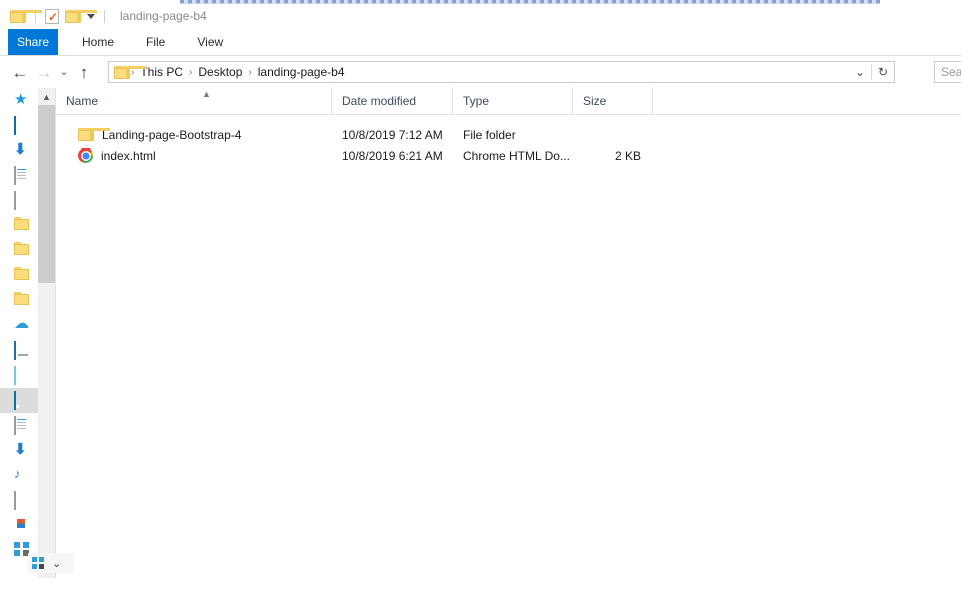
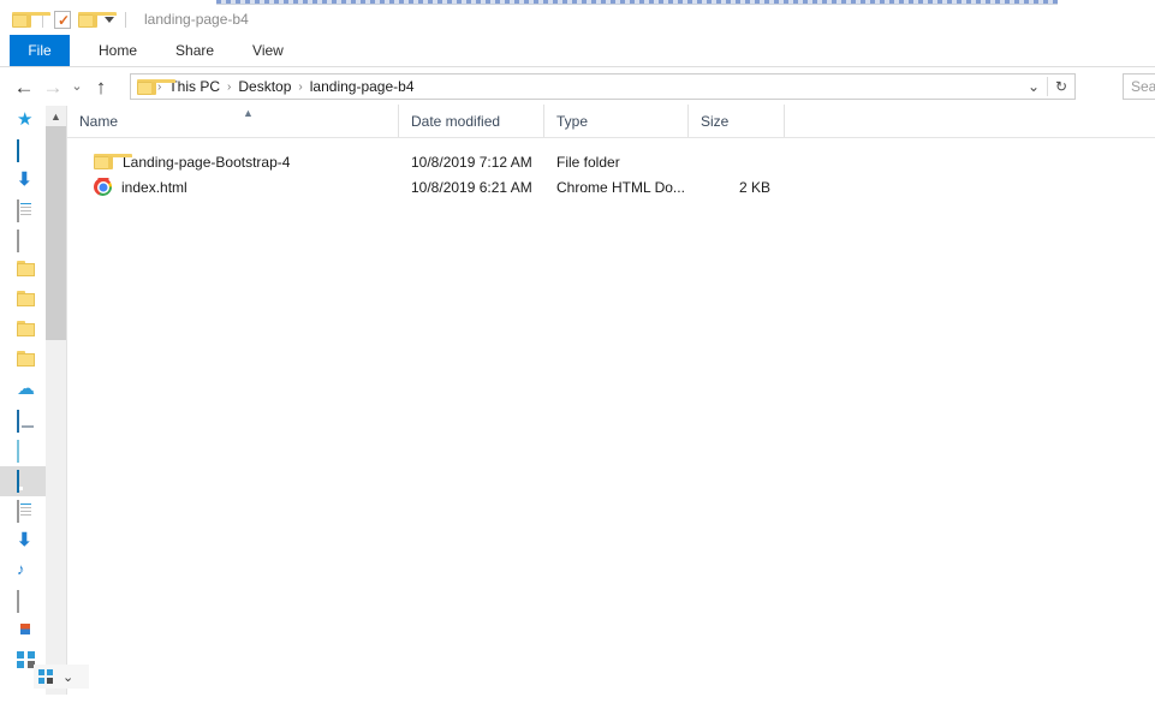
  ✓
  landing-page-b4
- Share
+ File
  Home
- File
+ Share
  View
  ←
  →
  ⌄
  ↑
  ›
  This PC
  ›
  Desktop
  ›
  landing-page-b4
  ⌄
  ↻
  Sea
  ★
  ⬇
  ☁
  ⬇
  ♪
  ▲
  Name
  ▲
  Date modified
  Type
  Size
  Landing-page-Bootstrap-4
  10/8/2019 7:12 AM
  File folder
  index.html
  10/8/2019 6:21 AM
  Chrome HTML Do...
  2 KB
  ⌄
